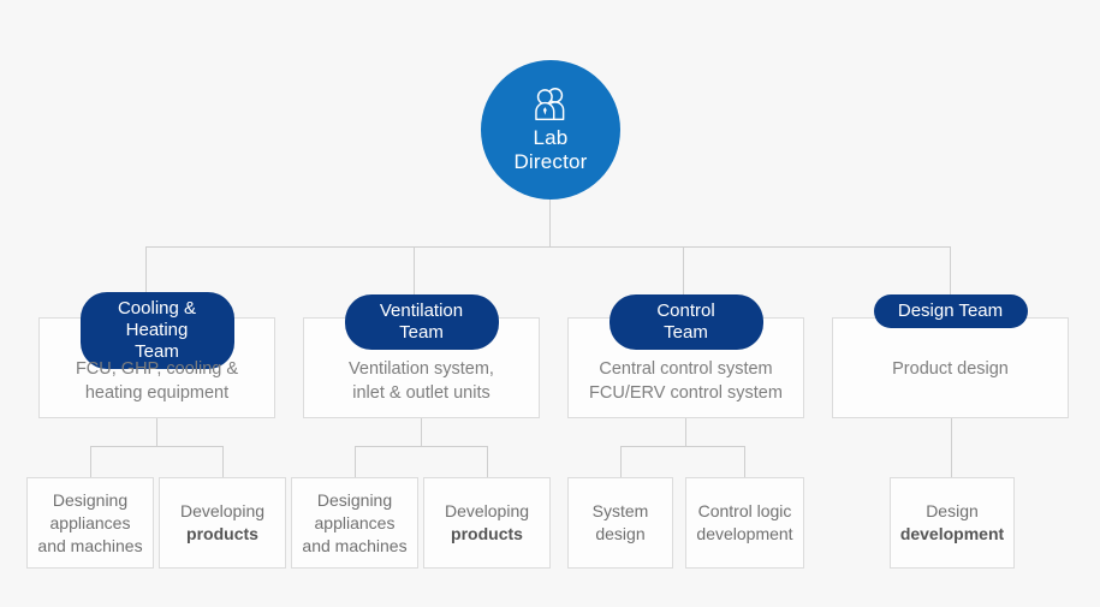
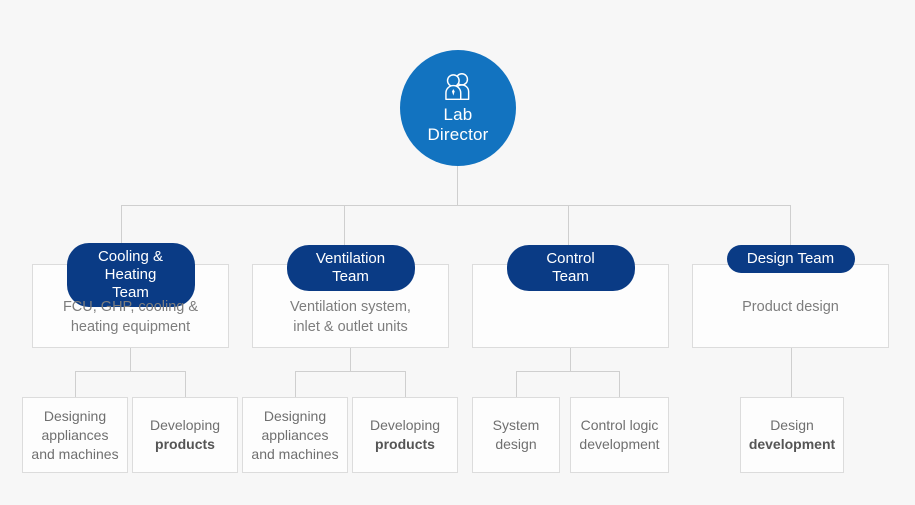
  Lab
  Director
  Cooling & Heating
  Team
  FCU, GHP, cooling &
  heating equipment
  Ventilation Team
  Ventilation system,
  inlet & outlet units
  Control Team
- Central control system
- FCU/ERV control system
  Design Team
  Product design
  Designing
  appliances
  and machines
  Developing
  products
  Designing
  appliances
  and machines
  Developing
  products
  System
  design
  Control logic
  development
  Design
  development
